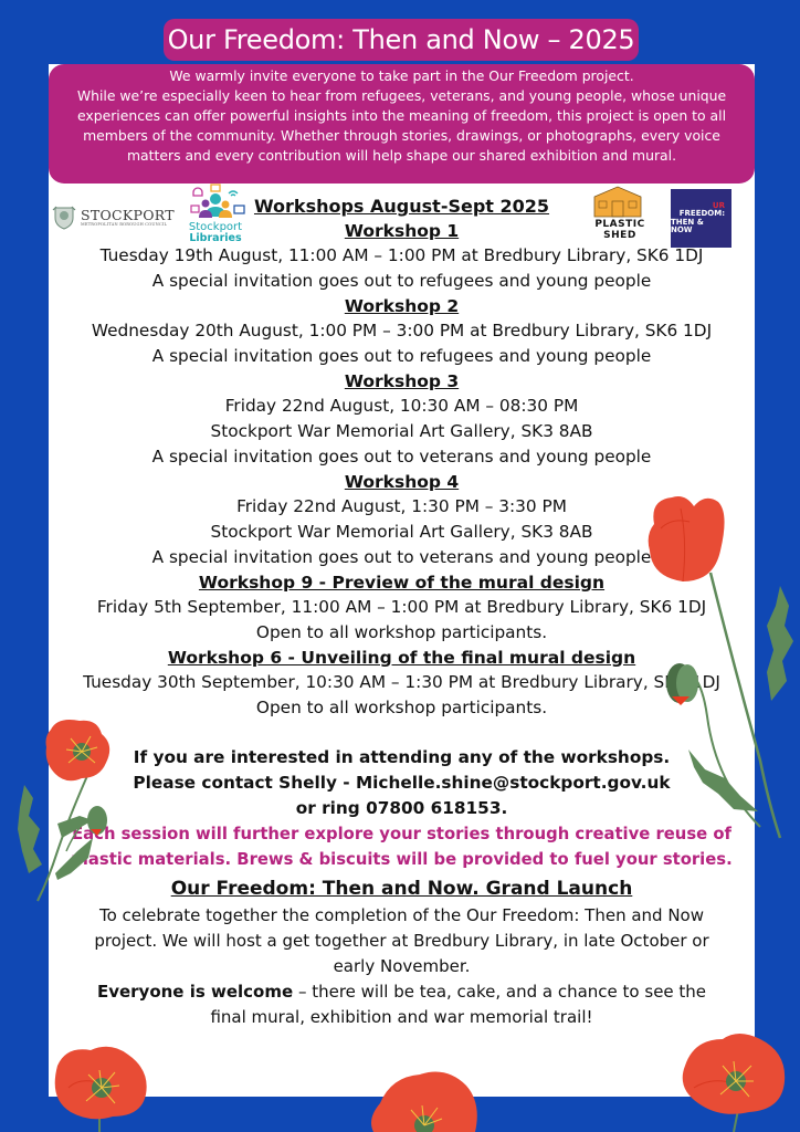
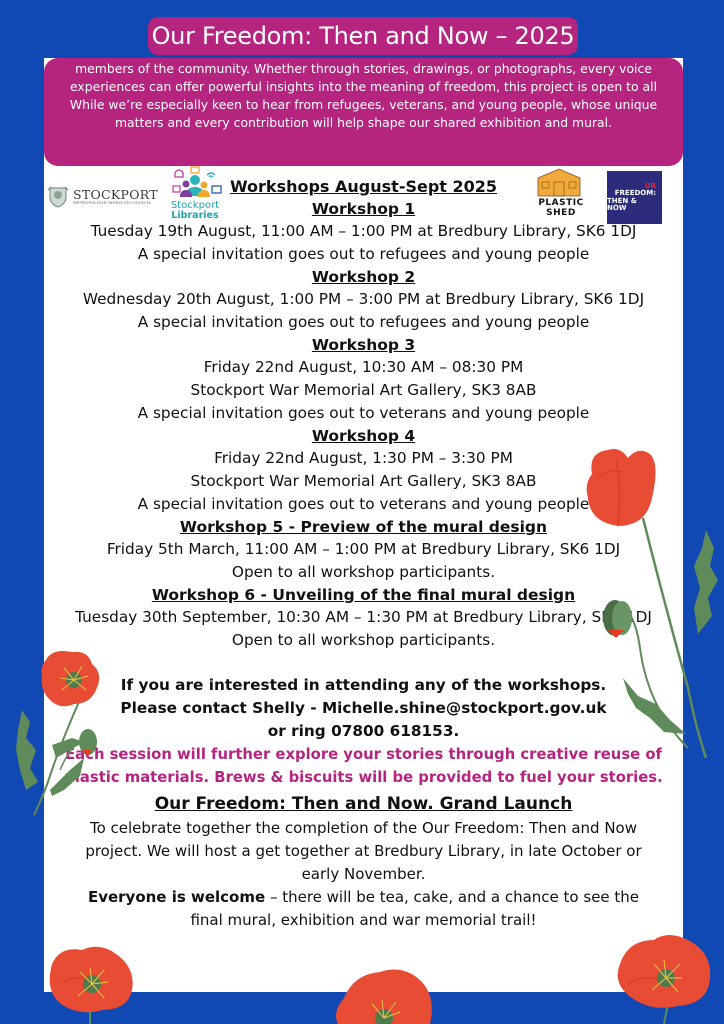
  Our Freedom: Then and Now – 2025
- We warmly invite everyone to take part in the Our Freedom project.
- While we’re especially keen to hear from refugees, veterans, and young people, whose unique
+ members of the community. Whether through stories, drawings, or photographs, every voice
  experiences can offer powerful insights into the meaning of freedom, this project is open to all
- members of the community. Whether through stories, drawings, or photographs, every voice
+ While we’re especially keen to hear from refugees, veterans, and young people, whose unique
  matters and every contribution will help shape our shared exhibition and mural.
  STOCKPORT
  Stockport
  Libraries
  PLASTIC
  SHED
  UR
  FREEDOM:
  THEN & NOW
  Workshops August-Sept 2025
  Workshop 1
  Tuesday 19th August, 11:00 AM – 1:00 PM at Bredbury Library, SK6 1DJ
  A special invitation goes out to refugees and young people
  Workshop 2
  Wednesday 20th August, 1:00 PM – 3:00 PM at Bredbury Library, SK6 1DJ
  A special invitation goes out to refugees and young people
  Workshop 3
  Friday 22nd August, 10:30 AM – 08:30 PM
  Stockport War Memorial Art Gallery, SK3 8AB
  A special invitation goes out to veterans and young people
  Workshop 4
  Friday 22nd August, 1:30 PM – 3:30 PM
  Stockport War Memorial Art Gallery, SK3 8AB
  A special invitation goes out to veterans and young people
- Workshop 9 - Preview of the mural design
+ Workshop 5 - Preview of the mural design
- Friday 5th September, 11:00 AM – 1:00 PM at Bredbury Library, SK6 1DJ
+ Friday 5th March, 11:00 AM – 1:00 PM at Bredbury Library, SK6 1DJ
  Open to all workshop participants.
  Workshop 6 - Unveiling of the final mural design
  Tuesday 30th September, 10:30 AM – 1:30 PM at Bredbury Library, SDJ
  Open to all workshop participants.
  If you are interested in attending any of the workshops.
  Please contact Shelly - Michelle.shine@stockport.gov.uk
  or ring 07800 618153.
  Eah session will further explore your stories through creative reuse of
  astic materials. Brews & biscuits will be provided to fuel your stories.
  Our Freedom: Then and Now. Grand Launch
  To celebrate together the completion of the Our Freedom: Then and Now
  project. We will host a get together at Bredbury Library, in late October or
  early November.
  Everyone is welcome – there will be tea, cake, and a chance to see the
  final mural, exhibition and war memorial trail!
